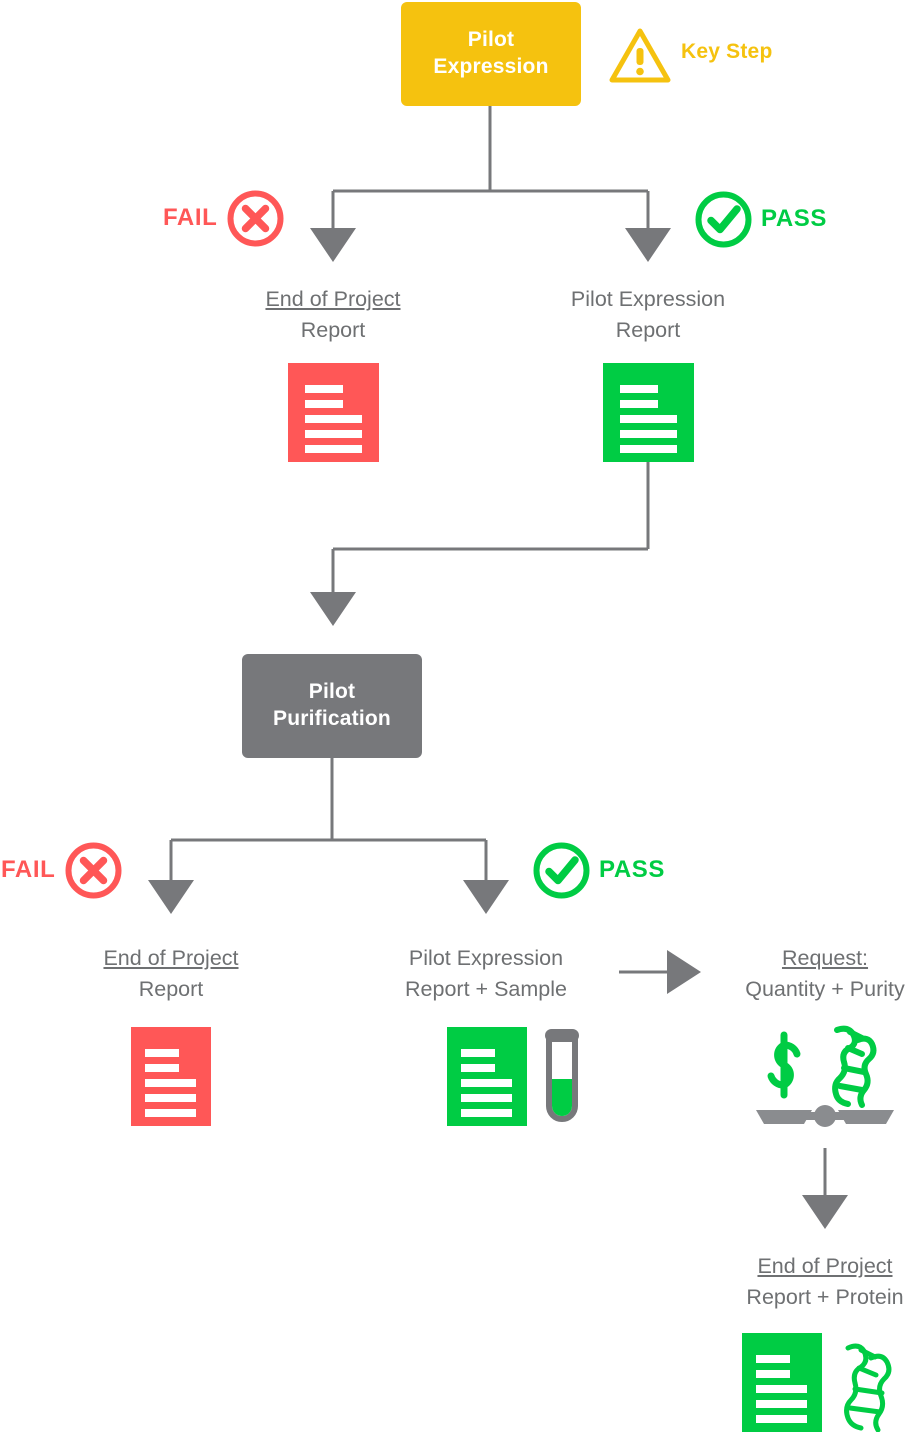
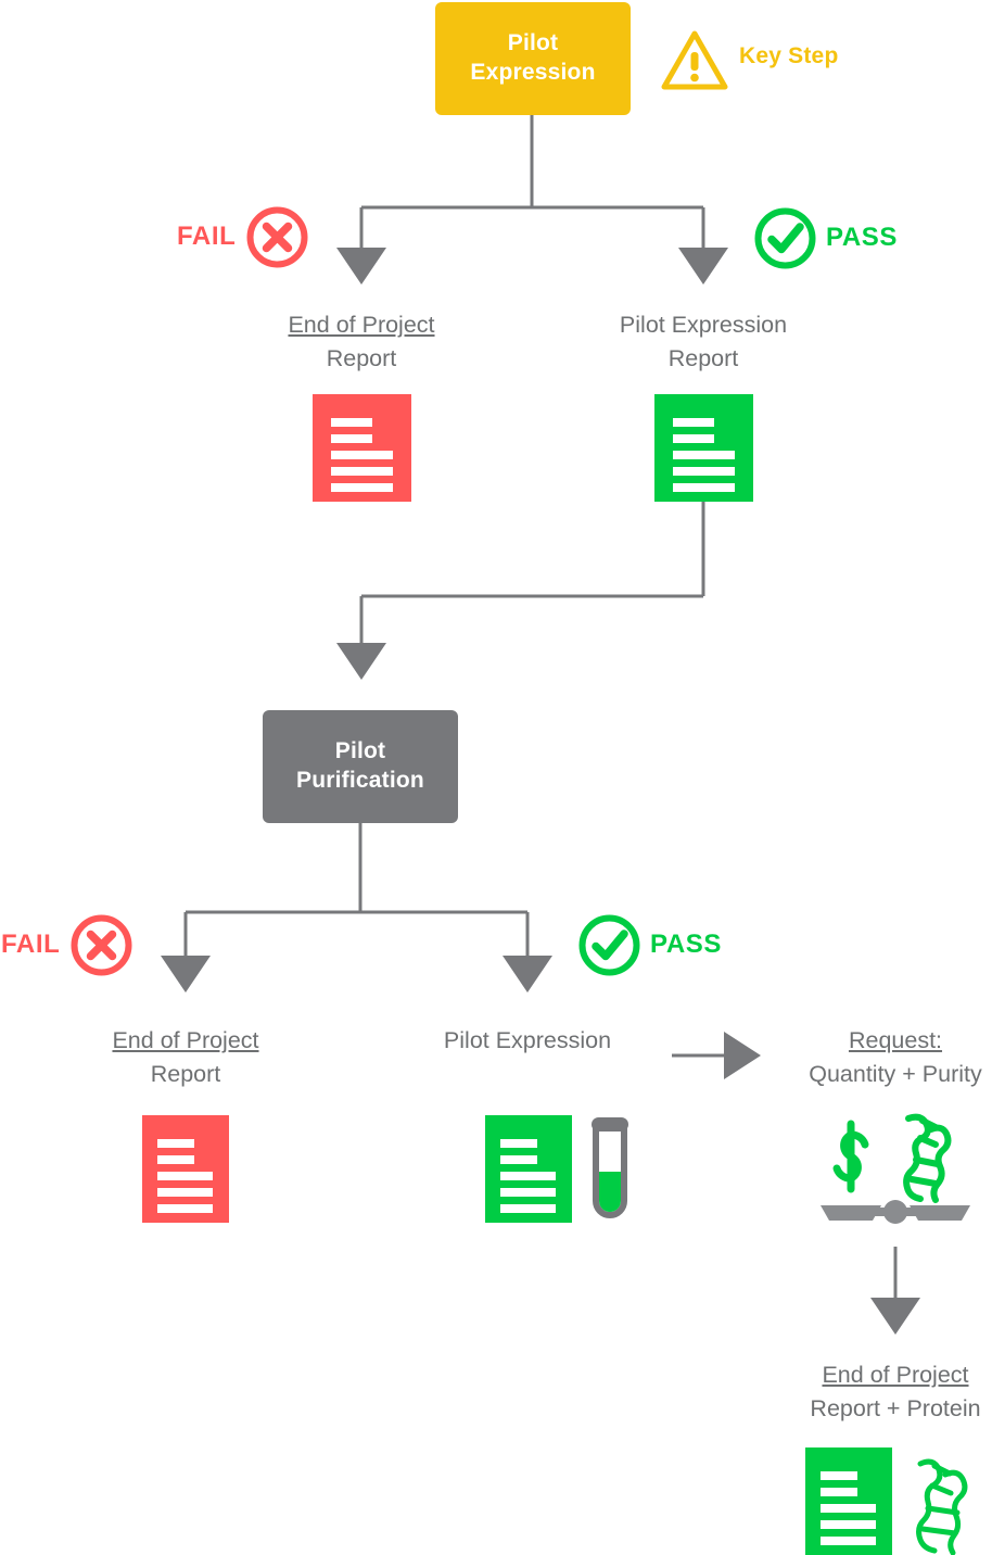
  Pilot
  Expression
  Key Step
  FAIL
  End of Project
  Report
  PASS
  Pilot Expression
  Report
  Pilot
  Purification
  FAIL
  End of Project
  Report
  PASS
  Pilot Expression
- Report + Sample
  Request:
  Quantity + Purity
  End of Project
  Report + Protein
